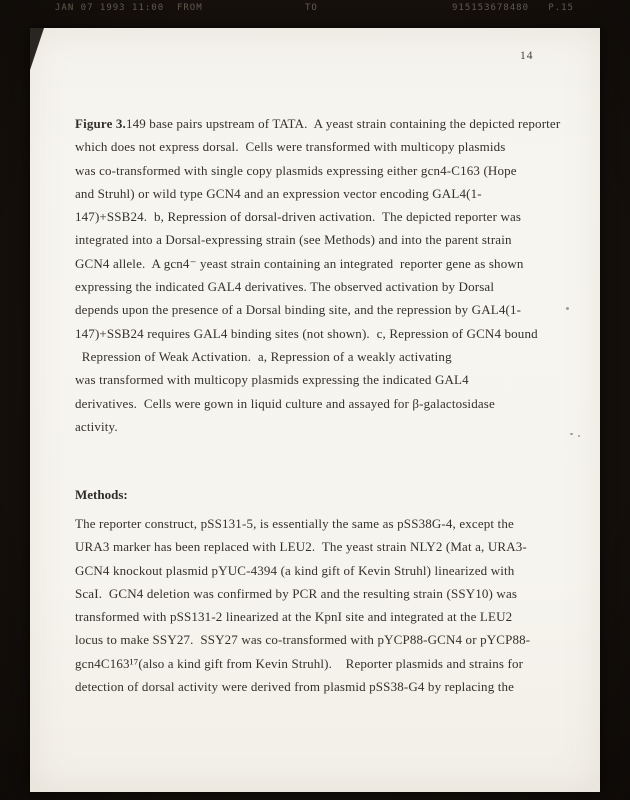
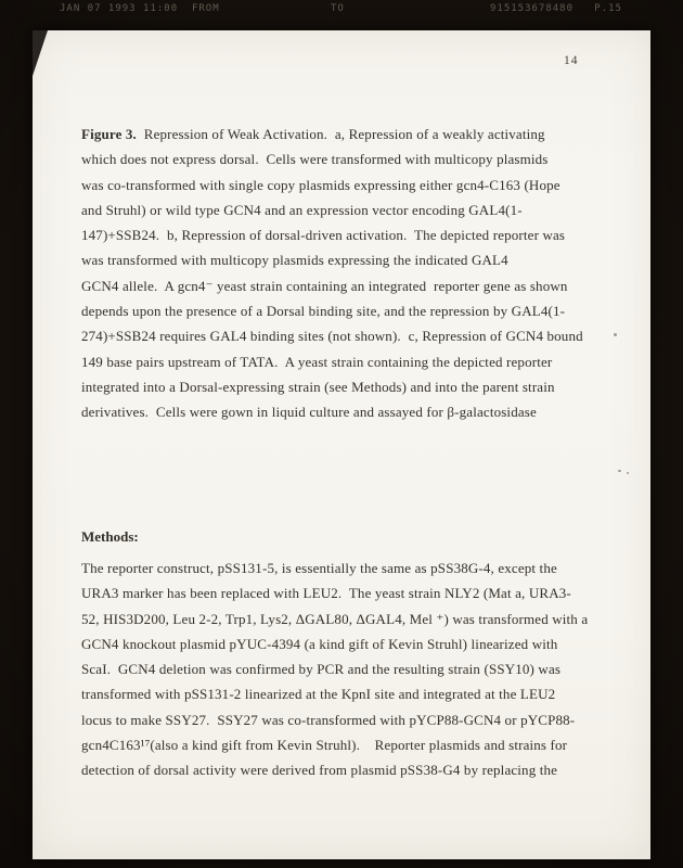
  JAN 07 1993 11:00 FROM
  TO
  915153678480 P.15
  14
- Figure 3.149 base pairs upstream of TATA. A yeast strain containing the depicted reporter
+ Figure 3. Repression of Weak Activation. a, Repression of a weakly activating
  which does not express dorsal. Cells were transformed with multicopy plasmids
  was co-transformed with single copy plasmids expressing either gcn4-C163 (Hope
  and Struhl) or wild type GCN4 and an expression vector encoding GAL4(1-
  147)+SSB24. b, Repression of dorsal-driven activation. The depicted reporter was
- integrated into a Dorsal-expressing strain (see Methods) and into the parent strain
+ was transformed with multicopy plasmids expressing the indicated GAL4
  GCN4 allele. A gcn4⁻ yeast strain containing an integrated reporter gene as shown
- expressing the indicated GAL4 derivatives. The observed activation by Dorsal
  depends upon the presence of a Dorsal binding site, and the repression by GAL4(1-
- 147)+SSB24 requires GAL4 binding sites (not shown). c, Repression of GCN4 bound
+ 274)+SSB24 requires GAL4 binding sites (not shown). c, Repression of GCN4 bound
- Repression of Weak Activation. a, Repression of a weakly activating
+ 149 base pairs upstream of TATA. A yeast strain containing the depicted reporter
- was transformed with multicopy plasmids expressing the indicated GAL4
+ integrated into a Dorsal-expressing strain (see Methods) and into the parent strain
  derivatives. Cells were gown in liquid culture and assayed for β-galactosidase
- activity.
  Methods:
  The reporter construct, pSS131-5, is essentially the same as pSS38G-4, except the
  URA3 marker has been replaced with LEU2. The yeast strain NLY2 (Mat a, URA3-
+ 52, HIS3D200, Leu 2-2, Trp1, Lys2, ΔGAL80, ΔGAL4, Mel ⁺) was transformed with a
  GCN4 knockout plasmid pYUC-4394 (a kind gift of Kevin Struhl) linearized with
  ScaI. GCN4 deletion was confirmed by PCR and the resulting strain (SSY10) was
  transformed with pSS131-2 linearized at the KpnI site and integrated at the LEU2
  locus to make SSY27. SSY27 was co-transformed with pYCP88-GCN4 or pYCP88-
  gcn4C163¹⁷(also a kind gift from Kevin Struhl). Reporter plasmids and strains for
  detection of dorsal activity were derived from plasmid pSS38-G4 by replacing the
